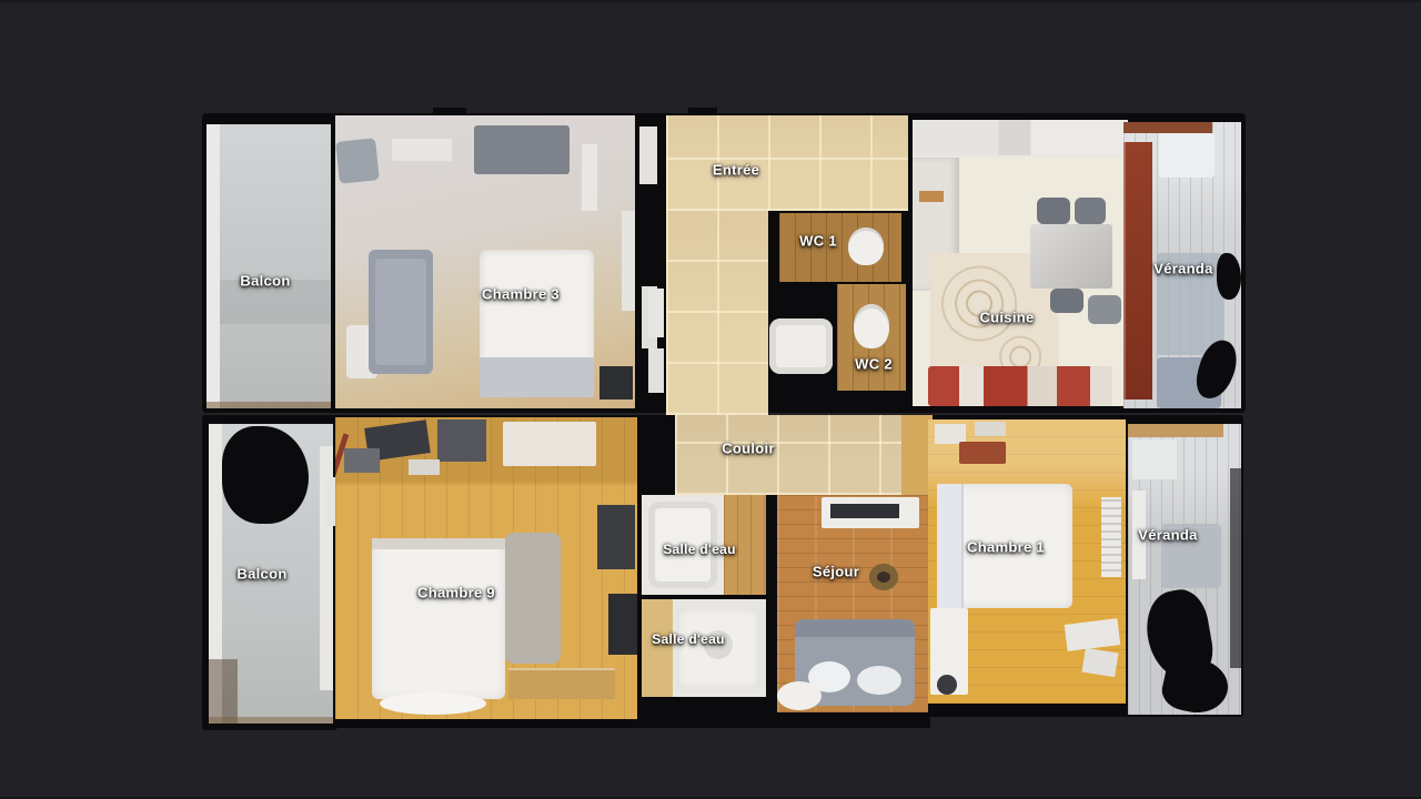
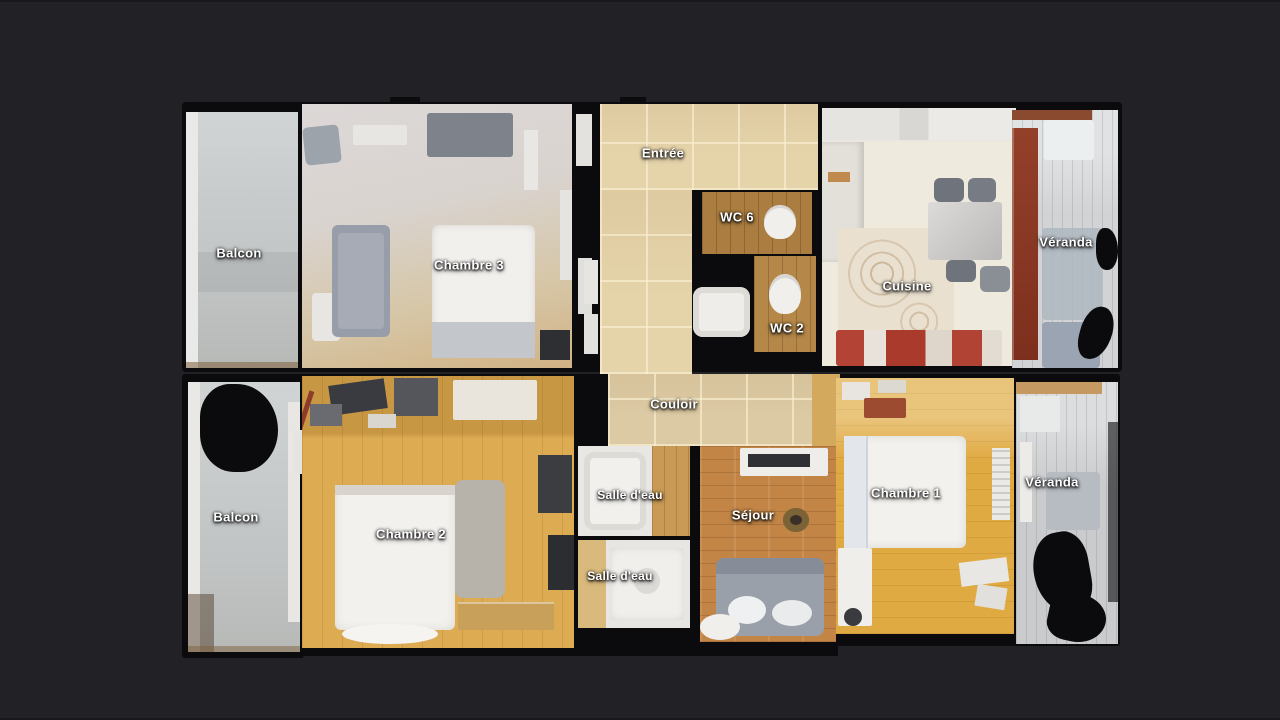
  Balcon
  Chambre 3
  Entrée
- WC 1
+ WC 6
  WC 2
  Cuisine
  Véranda
  Couloir
  Balcon
- Chambre 9
+ Chambre 2
  Salle d'eau
  Salle d'eau
  Séjour
  Chambre 1
  Véranda
